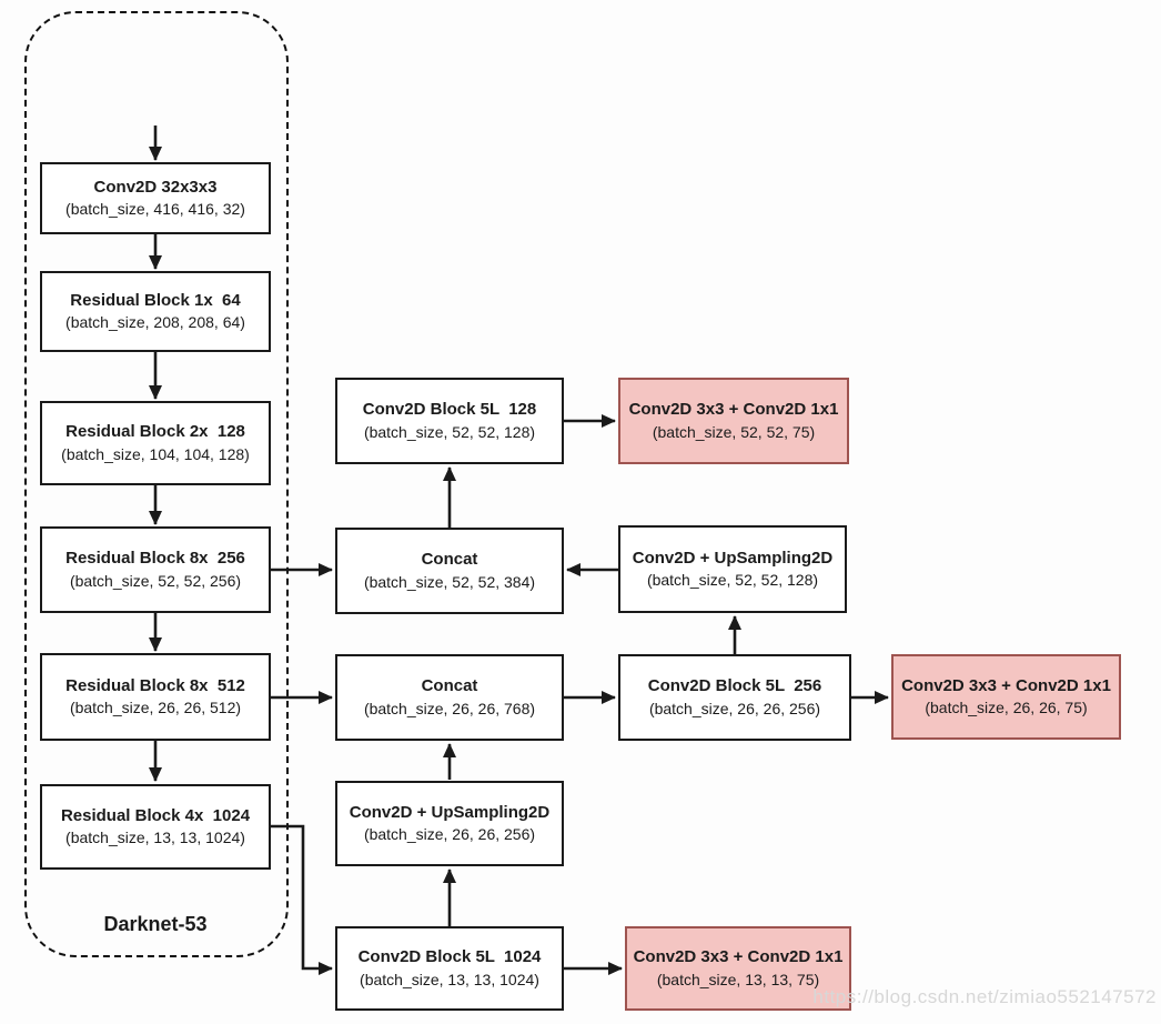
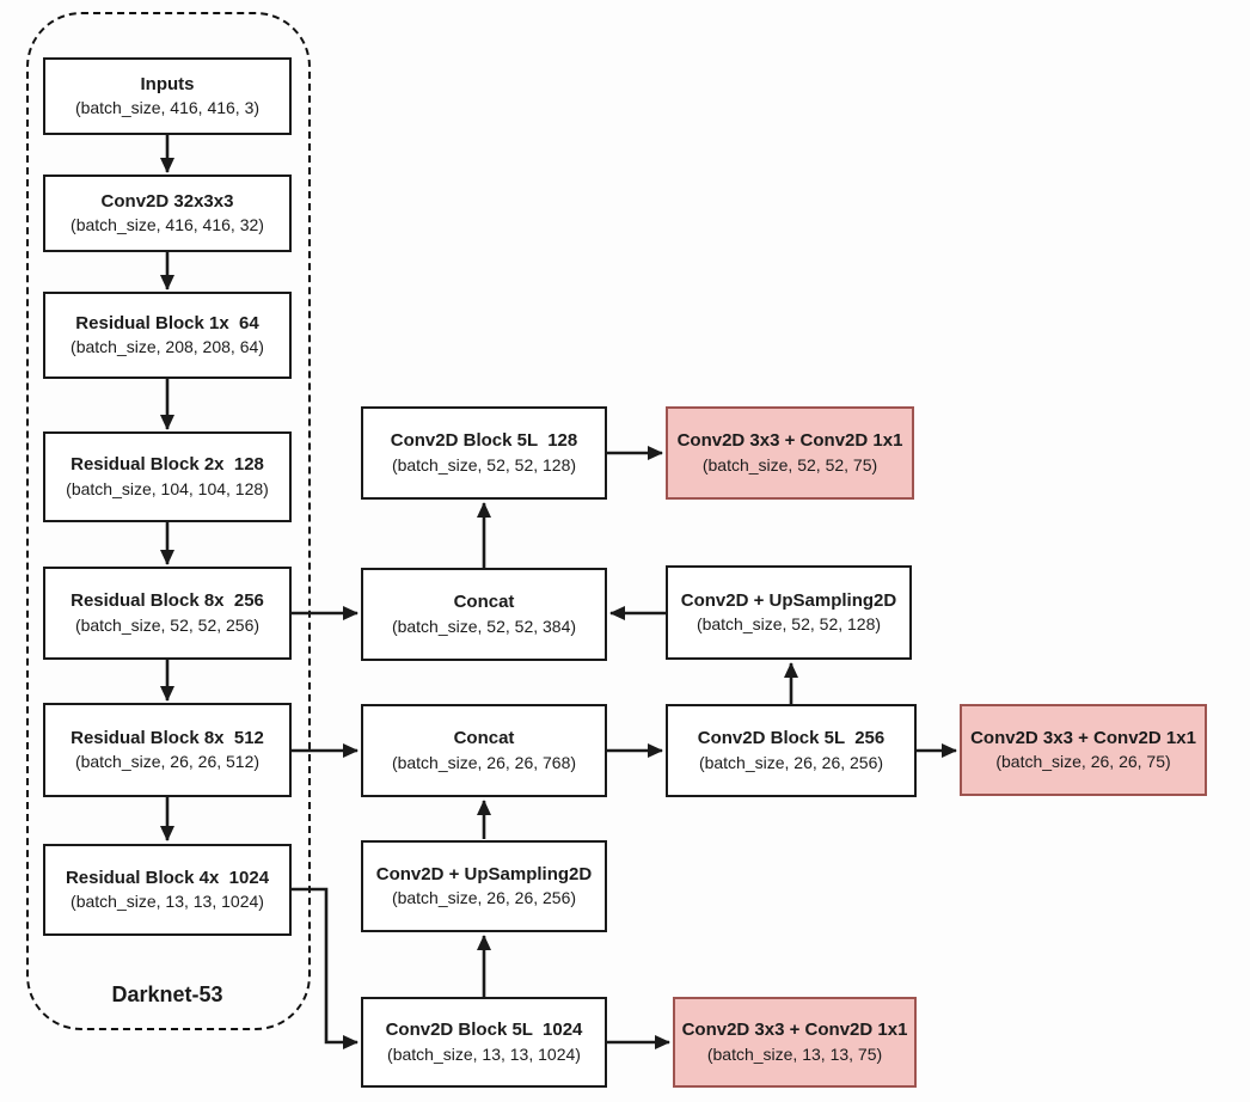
+ Inputs
+ (batch_size, 416, 416, 3)
  Conv2D 32x3x3
  (batch_size, 416, 416, 32)
  Residual Block 1x 64
  (batch_size, 208, 208, 64)
  Residual Block 2x 128
  (batch_size, 104, 104, 128)
  Residual Block 8x 256
  (batch_size, 52, 52, 256)
  Residual Block 8x 512
  (batch_size, 26, 26, 512)
  Residual Block 4x 1024
  (batch_size, 13, 13, 1024)
  Darknet-53
  Conv2D Block 5L 128
  (batch_size, 52, 52, 128)
  Concat
  (batch_size, 52, 52, 384)
  Concat
  (batch_size, 26, 26, 768)
  Conv2D + UpSampling2D
  (batch_size, 26, 26, 256)
  Conv2D Block 5L 1024
  (batch_size, 13, 13, 1024)
  Conv2D + UpSampling2D
  (batch_size, 52, 52, 128)
  Conv2D Block 5L 256
  (batch_size, 26, 26, 256)
  Conv2D 3x3 + Conv2D 1x1
  (batch_size, 52, 52, 75)
  Conv2D 3x3 + Conv2D 1x1
  (batch_size, 26, 26, 75)
  Conv2D 3x3 + Conv2D 1x1
  (batch_size, 13, 13, 75)
- https://blog.csdn.net/zimiao552147572
